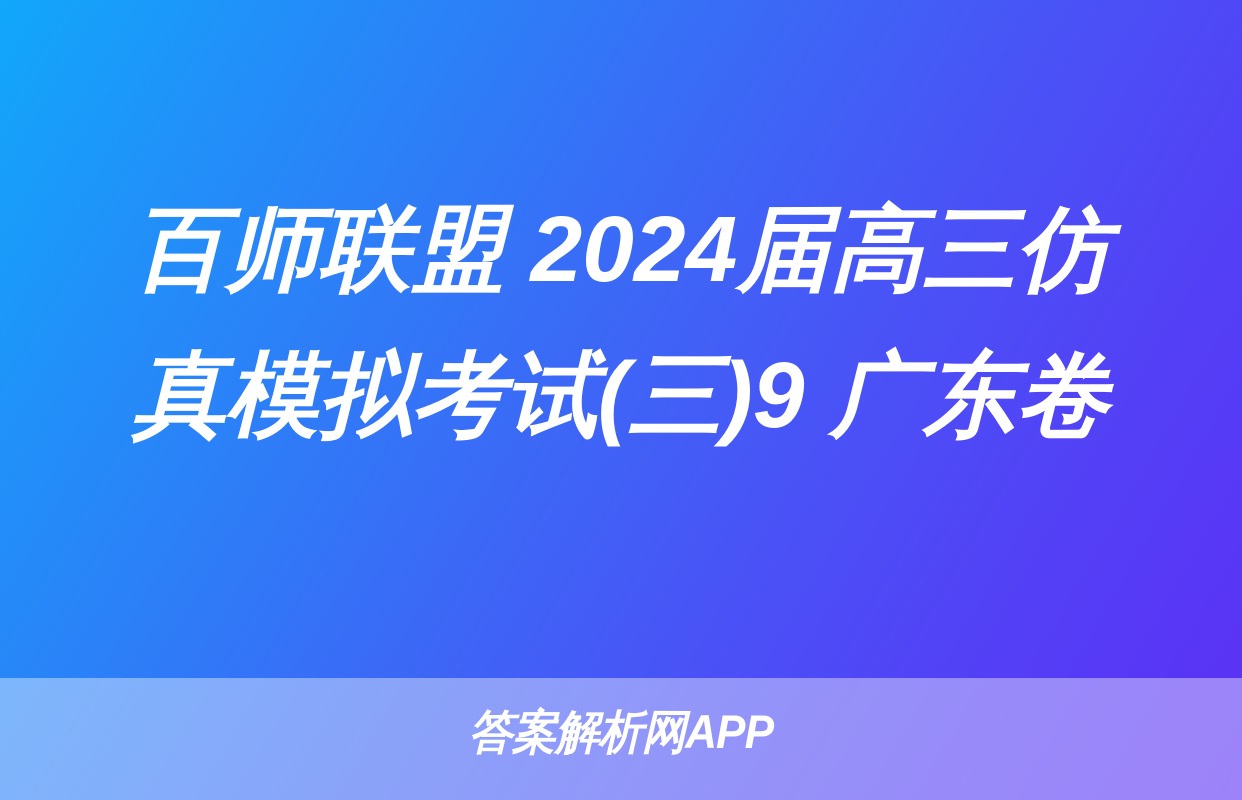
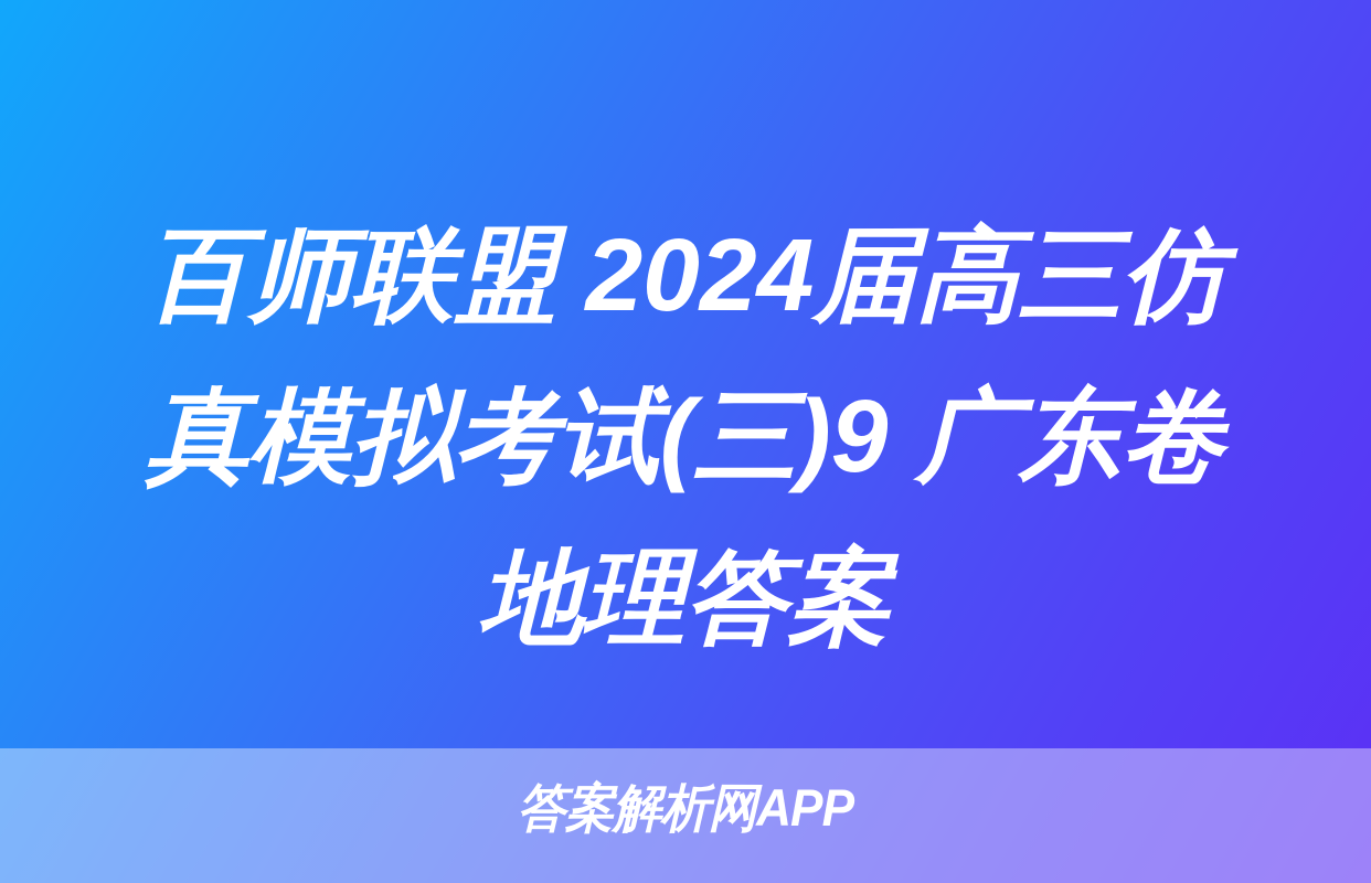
  百师联盟 2024届高三仿
  真模拟考试(三)9 广东卷
+ 地理答案
  答案解析网APP
